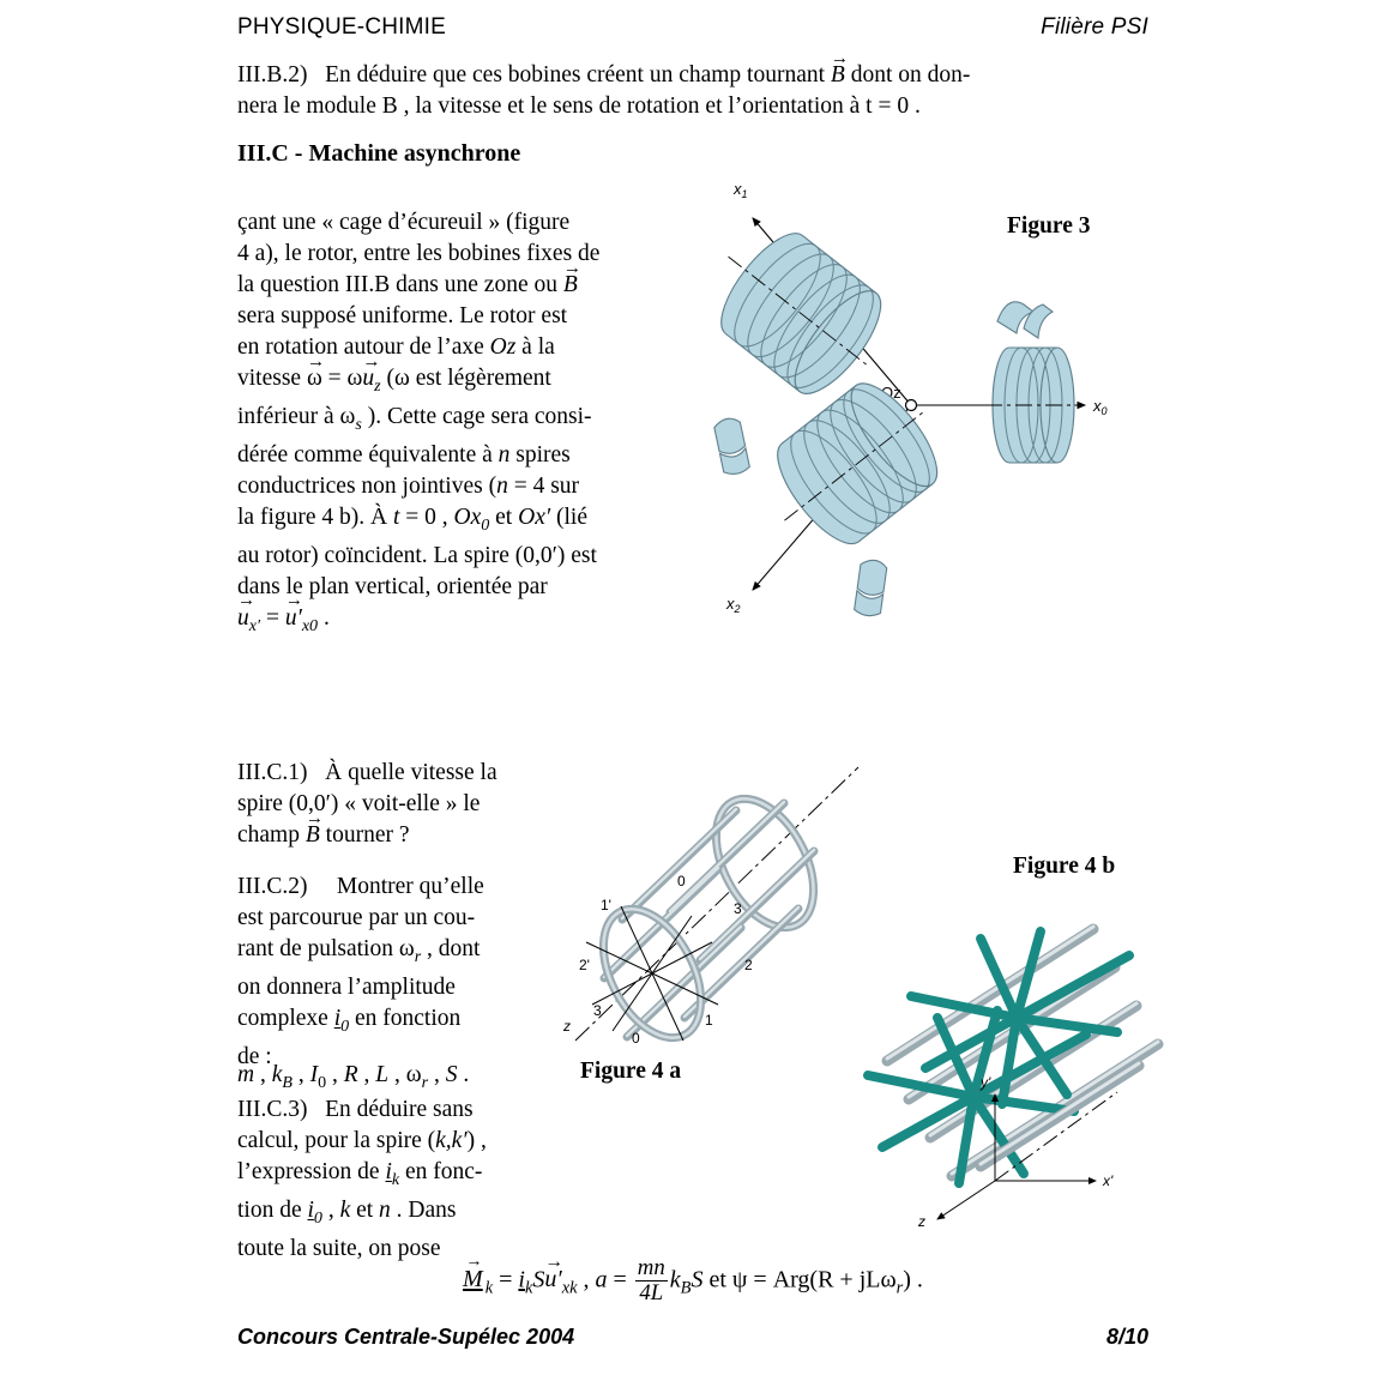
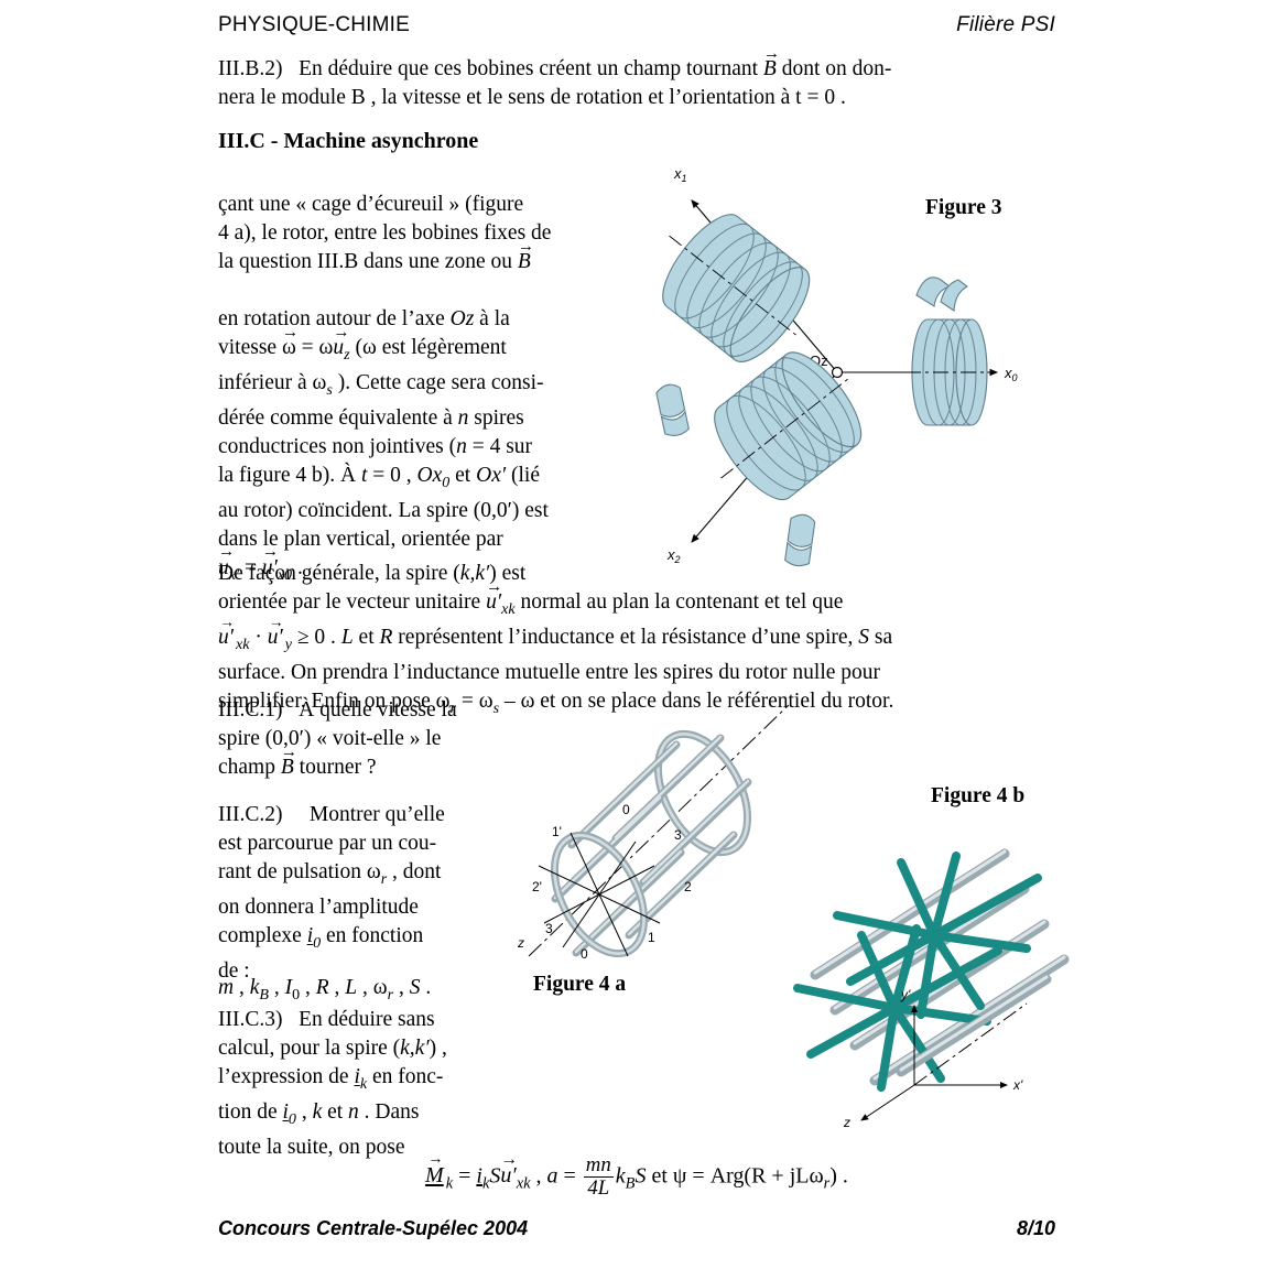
  PHYSIQUE-CHIMIE
  Filière PSI
  III.B.2) En déduire que ces bobines créent un champ tournant B dont on don-
  nera le module B , la vitesse et le sens de rotation et l’orientation à t = 0 .
  III.C - Machine asynchrone
  çant une « cage d’écureuil » (figure
  4 a), le rotor, entre les bobines fixes de
  la question III.B dans une zone ou B
- sera supposé uniforme. Le rotor est
  en rotation autour de l’axe Oz à la
  vitesse ω = ωuz (ω est légèrement
  inférieur à ωs ). Cette cage sera consi-
  dérée comme équivalente à n spires
  conductrices non jointives (n = 4 sur
  la figure 4 b). À t = 0 , Ox0 et Ox′ (lié
  au rotor) coïncident. La spire (0,0′) est
  dans le plan vertical, orientée par
  ux′ = u′x0 .
+ De façon générale, la spire (k,k′) est
+ orientée par le vecteur unitaire u′xk normal au plan la contenant et tel que
+ u′ xk · u′ y ≥ 0 . L et R représentent l’inductance et la résistance d’une spire, S sa
+ surface. On prendra l’inductance mutuelle entre les spires du rotor nulle pour
+ simplifier. Enfin on pose ωr = ωs – ω et on se place dans le référentiel du rotor.
  III.C.1) À quelle vitesse la
  spire (0,0′) « voit-elle » le
  champ B tourner ?
  III.C.2) Montrer qu’elle
  est parcourue par un cou-
  rant de pulsation ωr , dont
  on donnera l’amplitude
  complexe i0 en fonction
  de :
  m , kB , I0 , R , L , ωr , S .
  III.C.3) En déduire sans
  calcul, pour la spire (k,k′) ,
  l’expression de ik en fonc-
  tion de i0 , k et n . Dans
  toute la suite, on pose
  M k = ikSu′xk , a =
  mn
  4L
  kBS et ψ = Arg(R + jLωr) .
  Figure 3
  Oz
  x1
  x2
  x0
  Figure 4 a
  z
  0
  3
  2
  1
  0
  3
  2'
  1'
  Figure 4 b
  y'
  x'
  z
  Concours Centrale-Supélec 2004
  8/10
